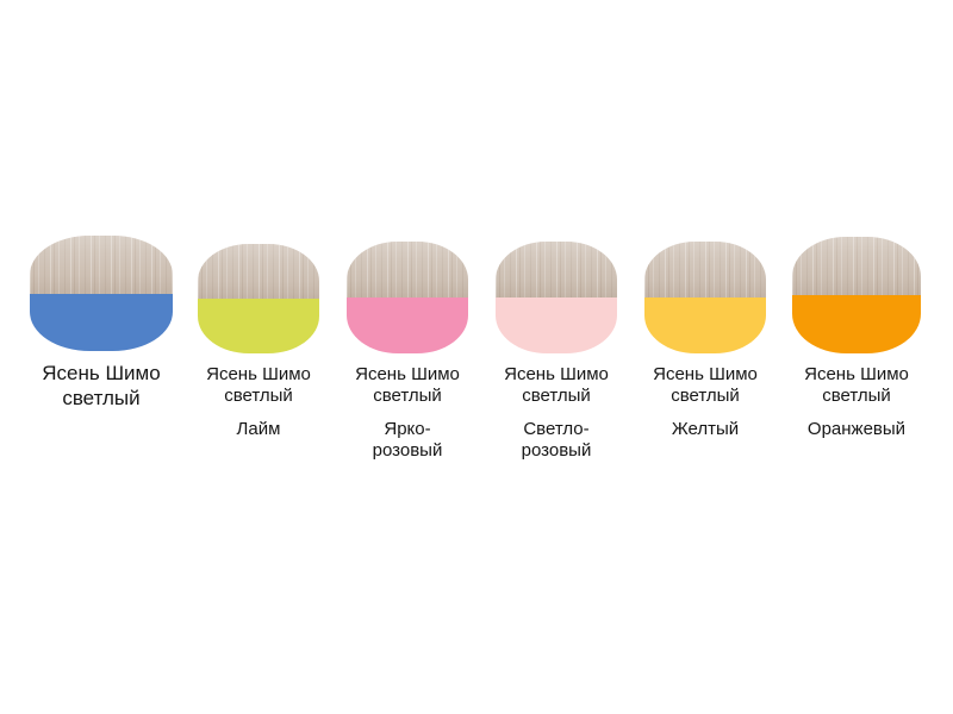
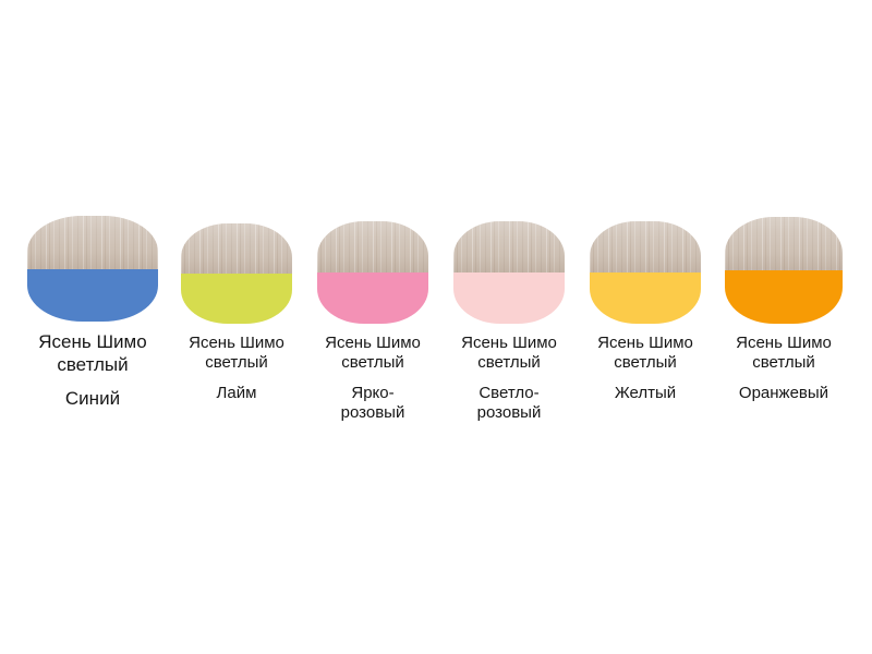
  Ясень Шимо
  светлый
+ Синий
  Ясень Шимо
  светлый
  Лайм
  Ясень Шимо
  светлый
  Ярко-
  розовый
  Ясень Шимо
  светлый
  Светло-
  розовый
  Ясень Шимо
  светлый
  Желтый
  Ясень Шимо
  светлый
  Оранжевый
